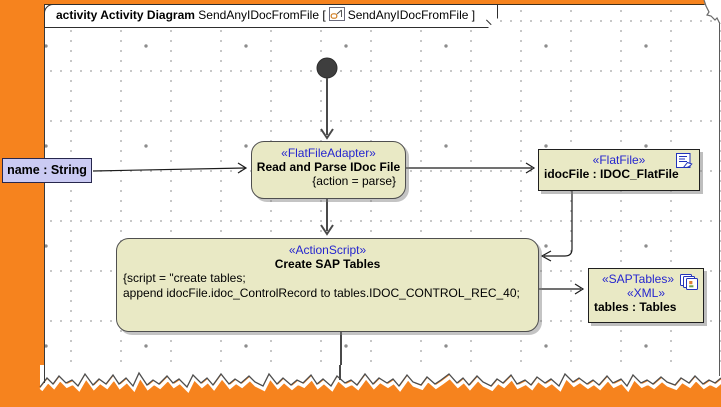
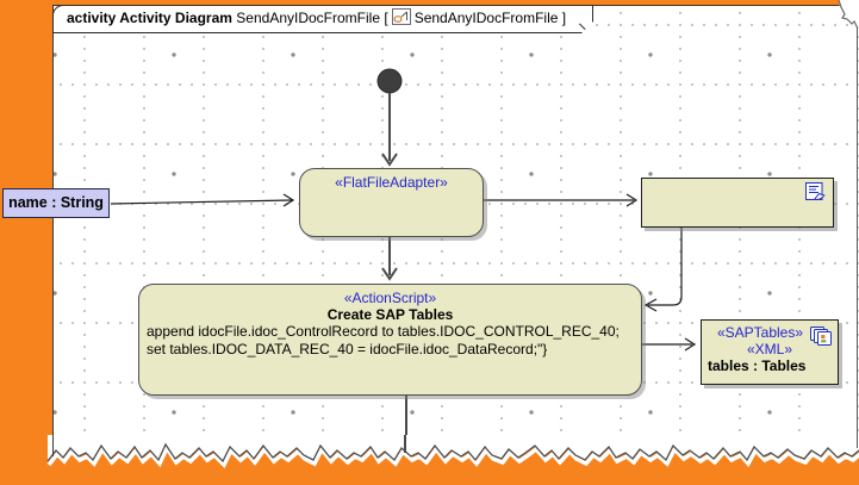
  activity Activity Diagram SendAnyIDocFromFile [ SendAnyIDocFromFile ]
  «FlatFileAdapter»
- Read and Parse IDoc File
- {action = parse}
- «FlatFile»
- idocFile : IDOC_FlatFile
  «ActionScript»
  Create SAP Tables
- {script = "create tables;
  append idocFile.idoc_ControlRecord to tables.IDOC_CONTROL_REC_40;
+ set tables.IDOC_DATA_REC_40 = idocFile.idoc_DataRecord;"}
  «SAPTables»
  «XML»
  tables : Tables
  name : String
